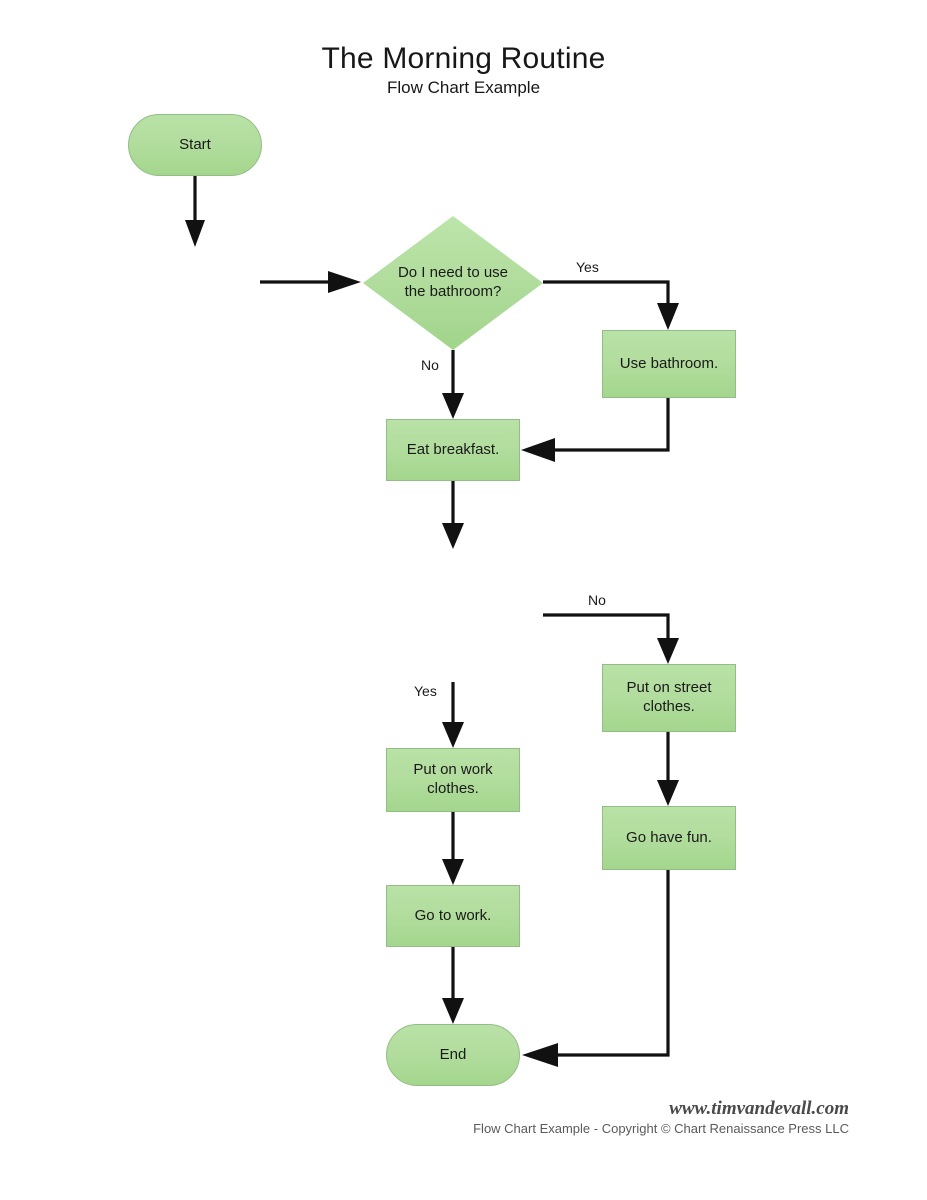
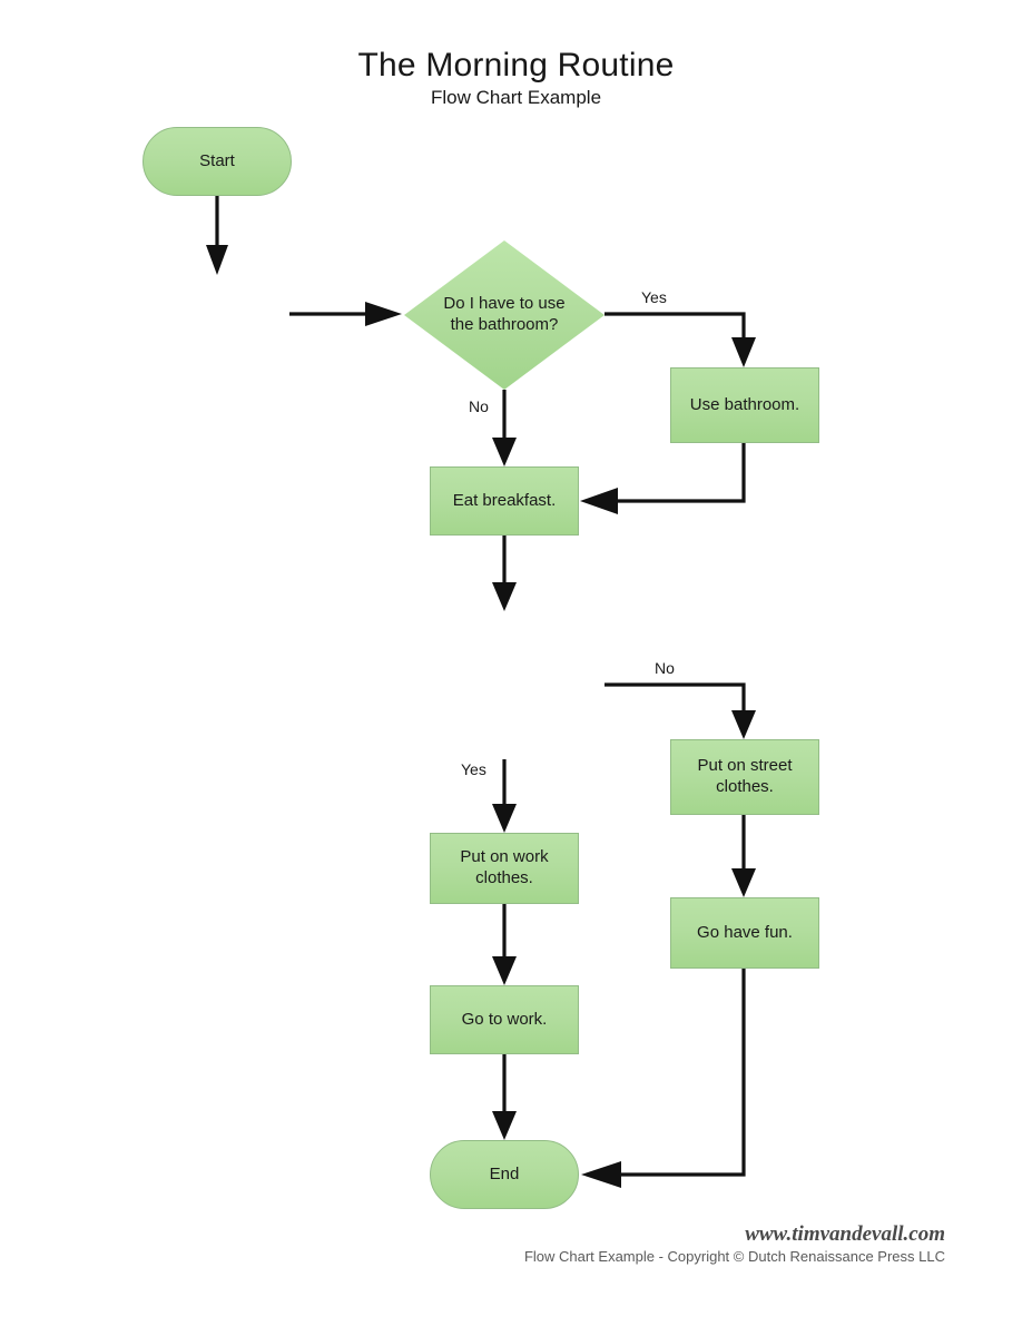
  The Morning Routine
  Flow Chart Example
  Start
- Do I need to use
+ Do I have to use
  the bathroom?
  Use bathroom.
  Eat breakfast.
  Put on street
  clothes.
  Put on work
  clothes.
  Go have fun.
  Go to work.
  End
  Yes
  No
  No
  Yes
  www.timvandevall.com
- Flow Chart Example - Copyright © Chart Renaissance Press LLC
+ Flow Chart Example - Copyright © Dutch Renaissance Press LLC
